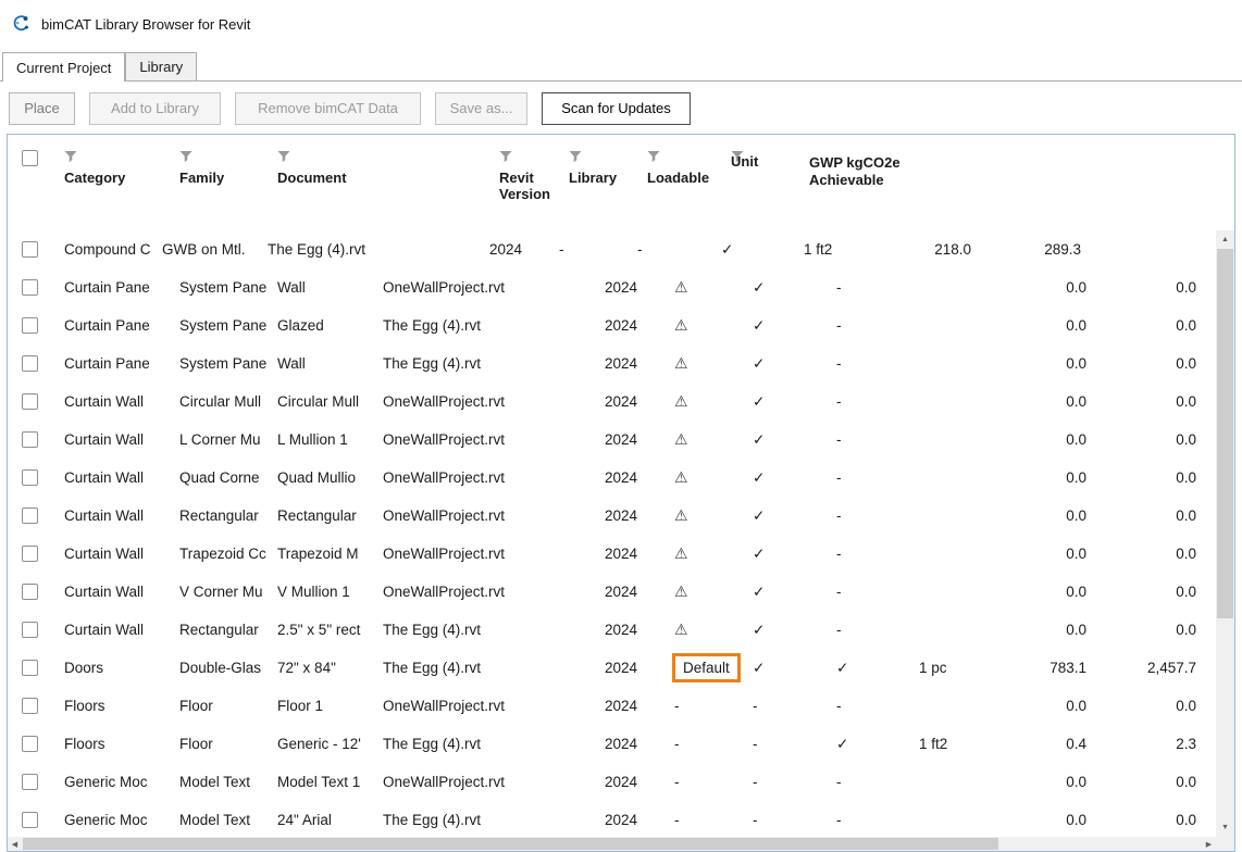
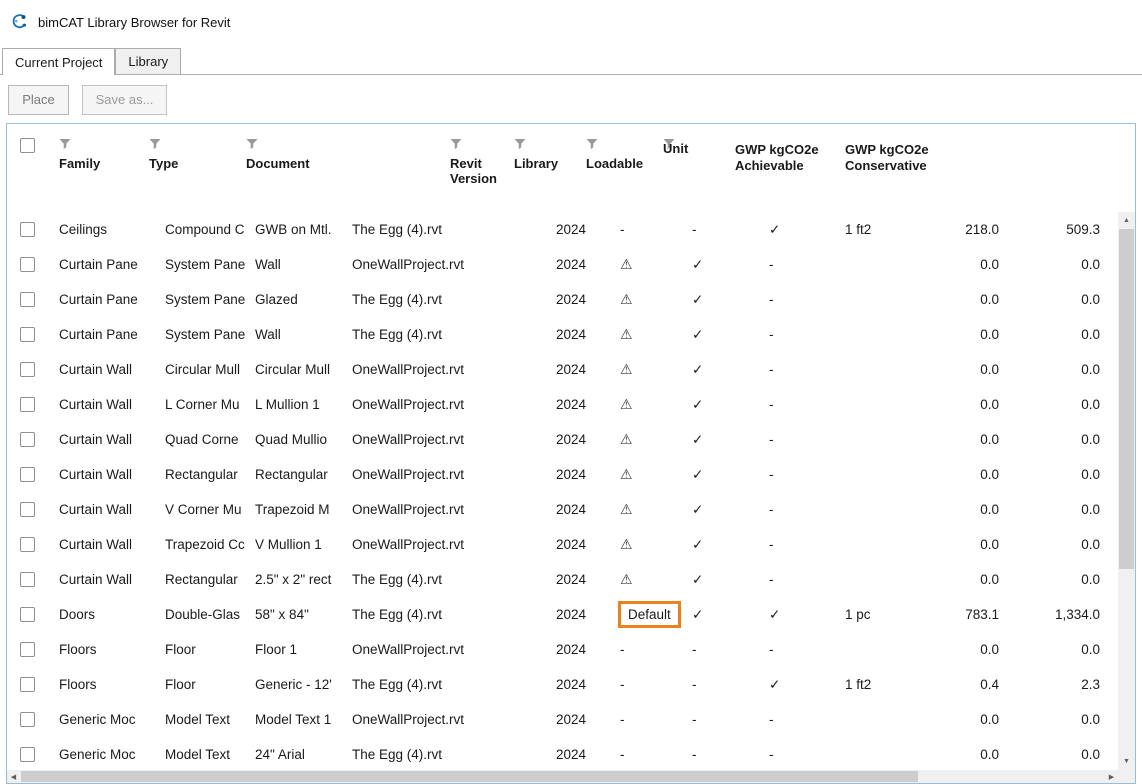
  bimCAT Library Browser for Revit
  Current Project
  Library
  Place
- Add to Library
- Remove bimCAT Data
  Save as...
- Scan for Updates
- Category
  Family
+ Type
  Document
  Revit Version
  Library
  Loadable
  Unit
  GWP kgCO2e Achievable
+ GWP kgCO2e Conservative
+ Ceilings
  Compound C
  GWB on Mtl.
  The Egg (4).rvt
  2024
  -
  -
  ✓
  1 ft2
  218.0
- 289.3
+ 509.3
  Curtain Pane
  System Pane
  Wall
  OneWallProject.rvt
  2024
  ⚠
  ✓
  -
  0.0
  0.0
  Curtain Pane
  System Pane
  Glazed
  The Egg (4).rvt
  2024
  ⚠
  ✓
  -
  0.0
  0.0
  Curtain Pane
  System Pane
  Wall
  The Egg (4).rvt
  2024
  ⚠
  ✓
  -
  0.0
  0.0
  Curtain Wall
  Circular Mull
  Circular Mull
  OneWallProject.rvt
  2024
  ⚠
  ✓
  -
  0.0
  0.0
  Curtain Wall
  L Corner Mu
  L Mullion 1
  OneWallProject.rvt
  2024
  ⚠
  ✓
  -
  0.0
  0.0
  Curtain Wall
  Quad Corne
  Quad Mullio
  OneWallProject.rvt
  2024
  ⚠
  ✓
  -
  0.0
  0.0
  Curtain Wall
  Rectangular
  Rectangular
  OneWallProject.rvt
  2024
  ⚠
  ✓
  -
  0.0
  0.0
  Curtain Wall
- Trapezoid Cc
+ V Corner Mu
  Trapezoid M
  OneWallProject.rvt
  2024
  ⚠
  ✓
  -
  0.0
  0.0
  Curtain Wall
- V Corner Mu
+ Trapezoid Cc
  V Mullion 1
  OneWallProject.rvt
  2024
  ⚠
  ✓
  -
  0.0
  0.0
  Curtain Wall
  Rectangular
- 2.5" x 5" rect
+ 2.5" x 2" rect
  The Egg (4).rvt
  2024
  ⚠
  ✓
  -
  0.0
  0.0
  Doors
  Double-Glas
- 72" x 84"
+ 58" x 84"
  The Egg (4).rvt
  2024
  Default
  ✓
  ✓
  1 pc
  783.1
- 2,457.7
+ 1,334.0
  Floors
  Floor
  Floor 1
  OneWallProject.rvt
  2024
  -
  -
  -
  0.0
  0.0
  Floors
  Floor
  Generic - 12'
  The Egg (4).rvt
  2024
  -
  -
  ✓
  1 ft2
  0.4
  2.3
  Generic Moc
  Model Text
  Model Text 1
  OneWallProject.rvt
  2024
  -
  -
  -
  0.0
  0.0
  Generic Moc
  Model Text
  24" Arial
  The Egg (4).rvt
  2024
  -
  -
  -
  0.0
  0.0
